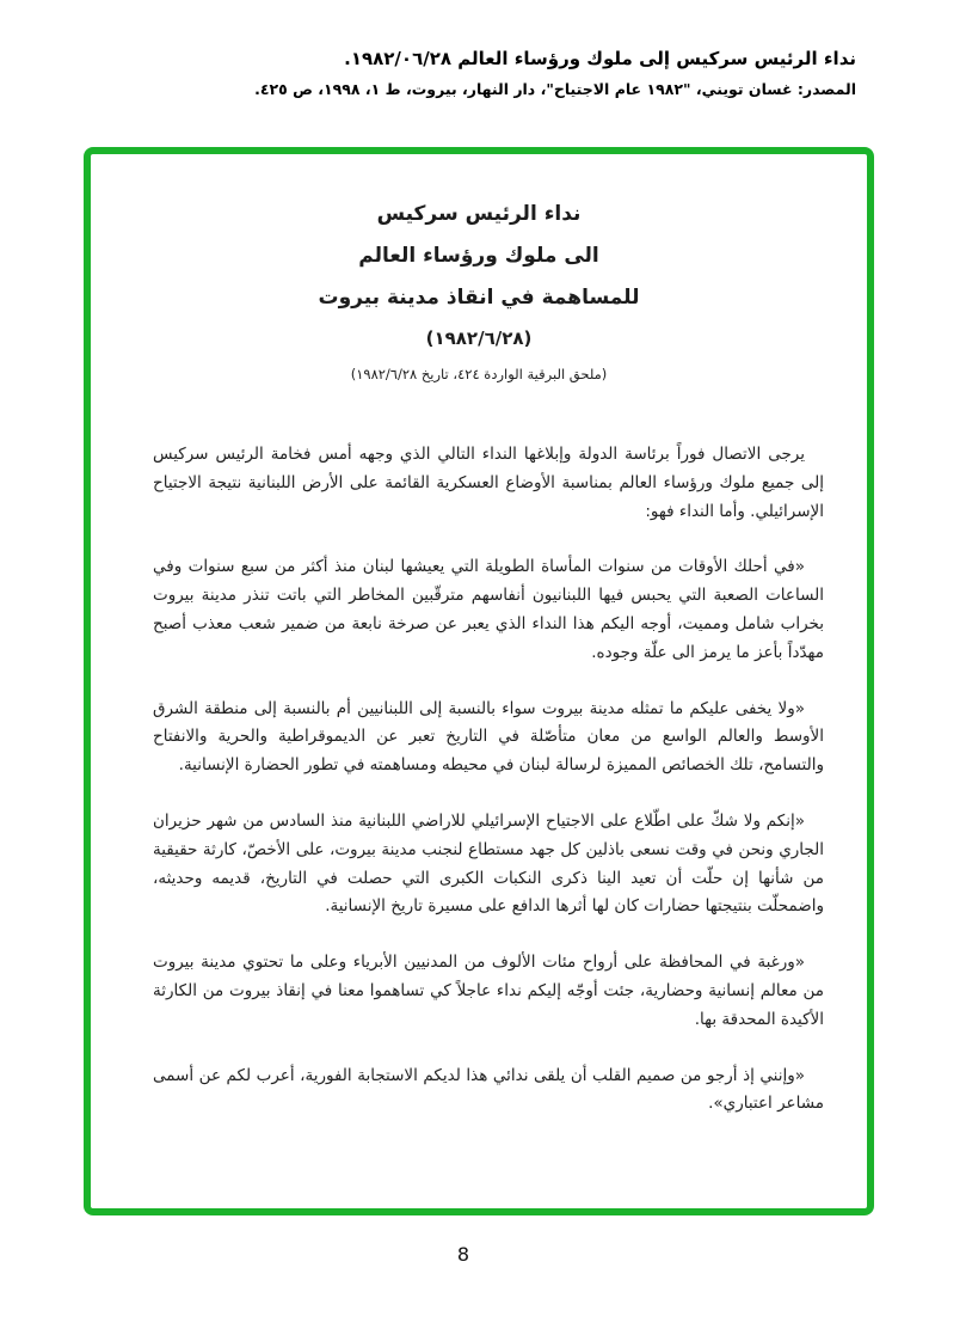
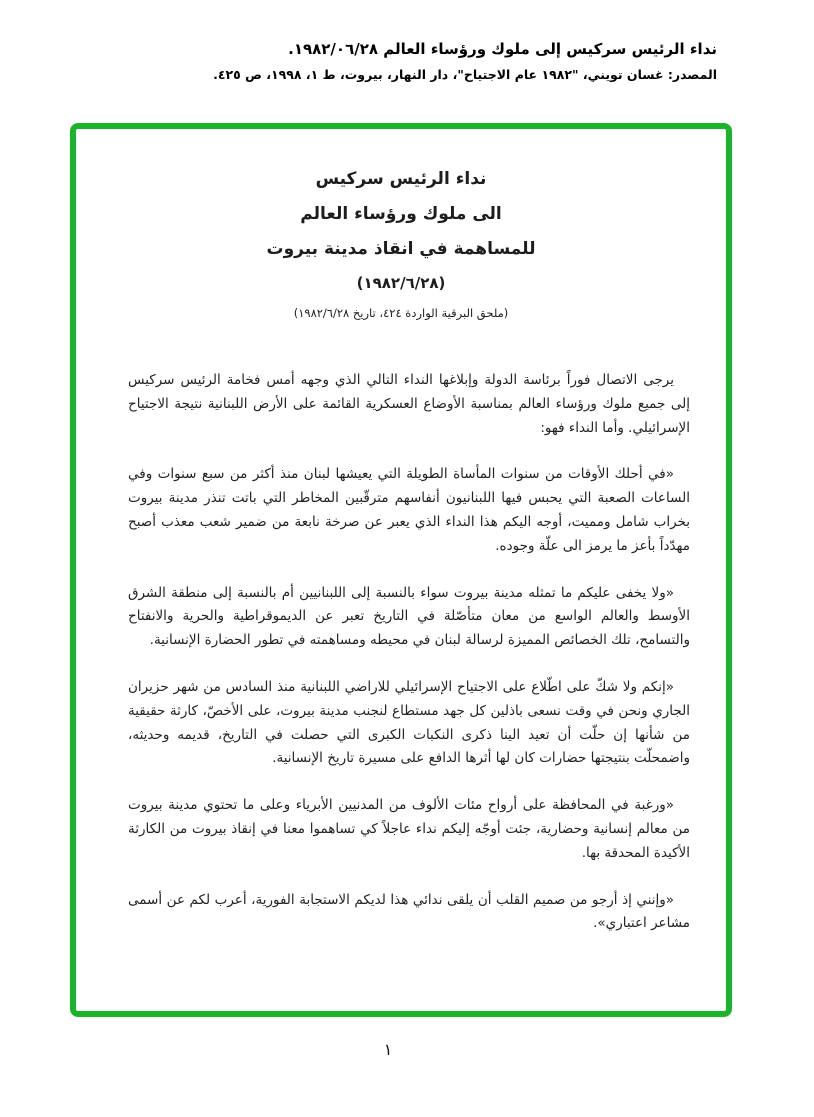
  نداء الرئيس سركيس إلى ملوك ورؤساء العالم ١٩٨٢/٠٦/٢٨.
  المصدر: غسان تويني، "١٩٨٢ عام الاجتياح"، دار النهار، بيروت، ط ١، ١٩٩٨، ص ٤٢٥.
  نداء الرئيس سركيس
  الى ملوك ورؤساء العالم
  للمساهمة في انقاذ مدينة بيروت
  (١٩٨٢/٦/٢٨)
  (ملحق البرقية الواردة ٤٢٤، تاريخ ١٩٨٢/٦/٢٨)
  يرجى الاتصال فوراً برئاسة الدولة وإبلاغها النداء التالي الذي وجهه أمس فخامة الرئيس سركيس إلى جميع ملوك ورؤساء العالم بمناسبة الأوضاع العسكرية القائمة على الأرض اللبنانية نتيجة الاجتياح الإسرائيلي. وأما النداء فهو:
  «في أحلك الأوقات من سنوات المأساة الطويلة التي يعيشها لبنان منذ أكثر من سبع سنوات وفي الساعات الصعبة التي يحبس فيها اللبنانيون أنفاسهم مترقّبين المخاطر التي باتت تنذر مدينة بيروت بخراب شامل ومميت، أوجه اليكم هذا النداء الذي يعبر عن صرخة نابعة من ضمير شعب معذب أصبح مهدّداً بأعز ما يرمز الى علّة وجوده.
  «ولا يخفى عليكم ما تمثله مدينة بيروت سواء بالنسبة إلى اللبنانيين أم بالنسبة إلى منطقة الشرق الأوسط والعالم الواسع من معان متأصّلة في التاريخ تعبر عن الديموقراطية والحرية والانفتاح والتسامح، تلك الخصائص المميزة لرسالة لبنان في محيطه ومساهمته في تطور الحضارة الإنسانية.
  «إنكم ولا شكّ على اطّلاع على الاجتياح الإسرائيلي للاراضي اللبنانية منذ السادس من شهر حزيران الجاري ونحن في وقت نسعى باذلين كل جهد مستطاع لنجنب مدينة بيروت، على الأخصّ، كارثة حقيقية من شأنها إن حلّت أن تعيد الينا ذكرى النكبات الكبرى التي حصلت في التاريخ، قديمه وحديثه، واضمحلّت بنتيجتها حضارات كان لها أثرها الدافع على مسيرة تاريخ الإنسانية.
  «ورغبة في المحافظة على أرواح مئات الألوف من المدنيين الأبرياء وعلى ما تحتوي مدينة بيروت من معالم إنسانية وحضارية، جئت أوجّه إليكم نداء عاجلاً كي تساهموا معنا في إنقاذ بيروت من الكارثة الأكيدة المحدقة بها.
  «وإنني إذ أرجو من صميم القلب أن يلقى ندائي هذا لديكم الاستجابة الفورية، أعرب لكم عن أسمى مشاعر اعتباري».
- 8
+ ١
